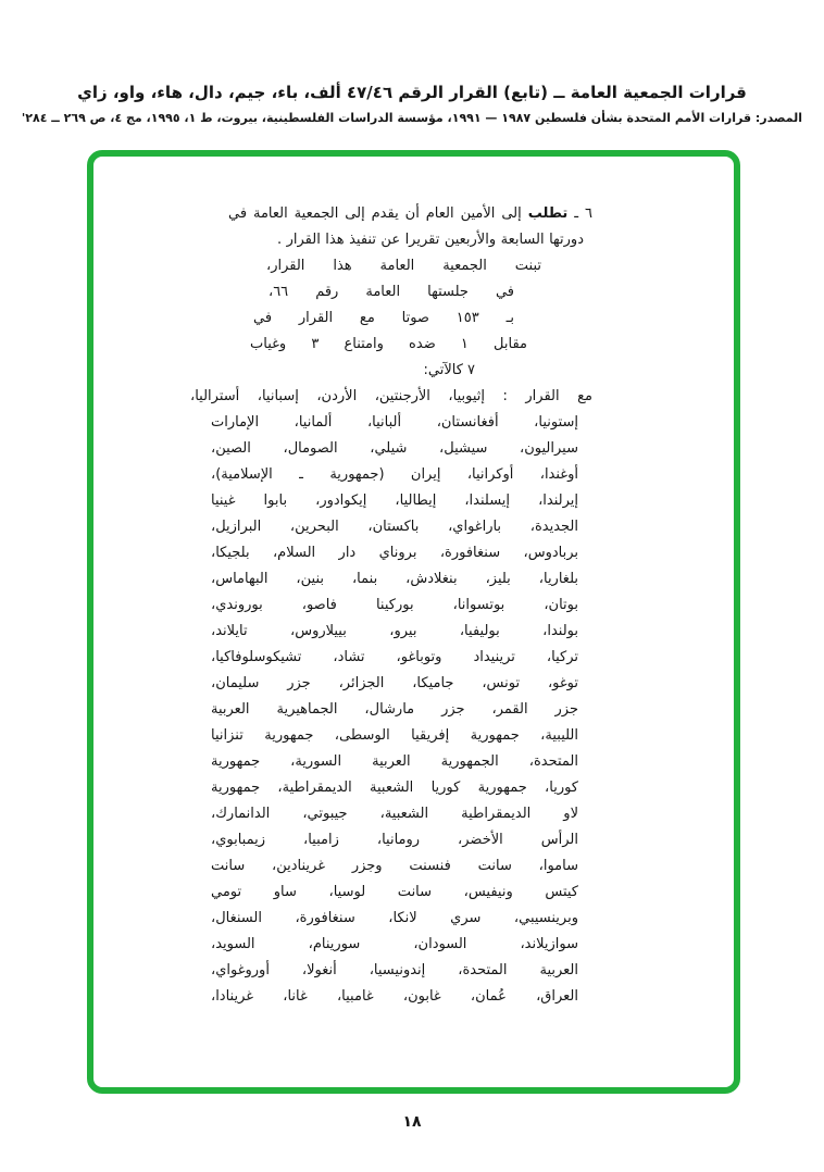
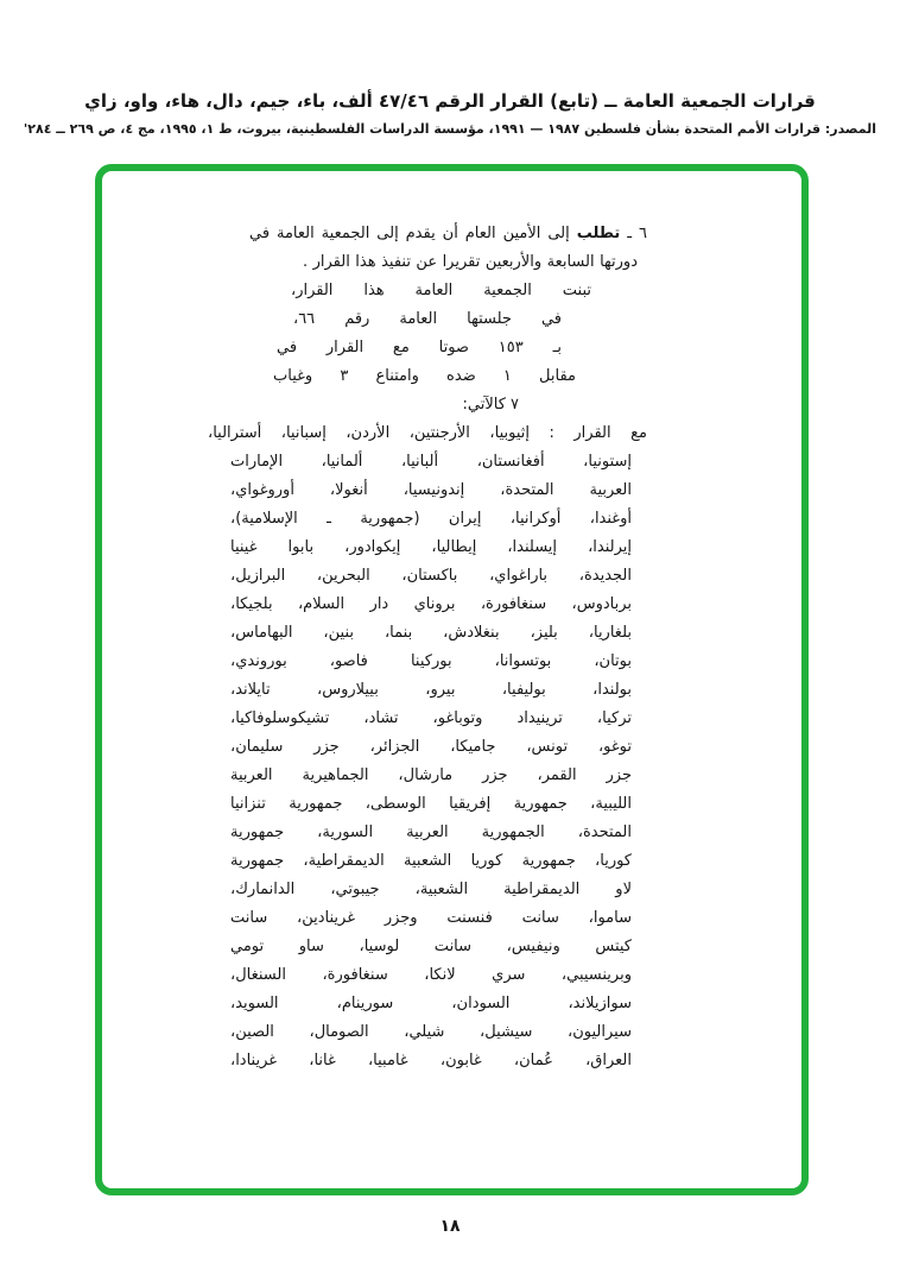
  قرارات الجمعية العامة ــ (تابع) القرار الرقم ٤٧/٤٦ ألف، باء، جيم، دال، هاء، واو، زاي
  المصدر: قرارات الأمم المتحدة بشأن فلسطين ١٩٨٧ — ١٩٩١، مؤسسة الدراسات الفلسطينية، بيروت، ط ١، ١٩٩٥، مج ٤، ص ٢٦٩ ــ ٢٨٤'
  ٦ ـ تطلب إلى الأمين العام أن يقدم إلى الجمعية العامة في
  دورتها السابعة والأربعين تقريرا عن تنفيذ هذا القرار .
  تبنت الجمعية العامة هذا القرار،
  في جلستها العامة رقم ٦٦،
  بـ ١٥٣ صوتا مع القرار في
  مقابل ١ ضده وامتناع ٣ وغياب
  ٧ كالآتي:
  مع القرار : إثيوبيا، الأرجنتين، الأردن، إسبانيا، أستراليا،
  إستونيا، أفغانستان، ألبانيا، ألمانيا، الإمارات
- سيراليون، سيشيل، شيلي، الصومال، الصين،
+ العربية المتحدة، إندونيسيا، أنغولا، أوروغواي،
  أوغندا، أوكرانيا، إيران (جمهورية ـ الإسلامية)،
  إيرلندا، إيسلندا، إيطاليا، إيكوادور، بابوا غينيا
  الجديدة، باراغواي، باكستان، البحرين، البرازيل،
  بربادوس، سنغافورة، بروناي دار السلام، بلجيكا،
  بلغاريا، بليز، بنغلادش، بنما، بنين، البهاماس،
  بوتان، بوتسوانا، بوركينا فاصو، بوروندي،
  بولندا، بوليفيا، بيرو، بييلاروس، تايلاند،
  تركيا، ترينيداد وتوباغو، تشاد، تشيكوسلوفاكيا،
  توغو، تونس، جاميكا، الجزائر، جزر سليمان،
  جزر القمر، جزر مارشال، الجماهيرية العربية
  الليبية، جمهورية إفريقيا الوسطى، جمهورية تنزانيا
  المتحدة، الجمهورية العربية السورية، جمهورية
  كوريا، جمهورية كوريا الشعبية الديمقراطية، جمهورية
  لاو الديمقراطية الشعبية، جيبوتي، الدانمارك،
- الرأس الأخضر، رومانيا، زامبيا، زيمبابوي،
  ساموا، سانت فنسنت وجزر غرينادين، سانت
  كيتس ونيفيس، سانت لوسيا، ساو تومي
  وبرينسيبي، سري لانكا، سنغافورة، السنغال،
  سوازيلاند، السودان، سورينام، السويد،
- العربية المتحدة، إندونيسيا، أنغولا، أوروغواي،
+ سيراليون، سيشيل، شيلي، الصومال، الصين،
  العراق، عُمان، غابون، غامبيا، غانا، غرينادا،
  ١٨
